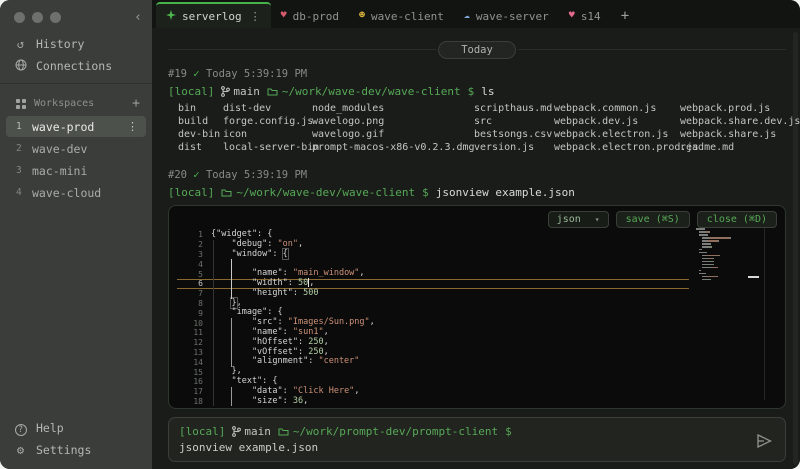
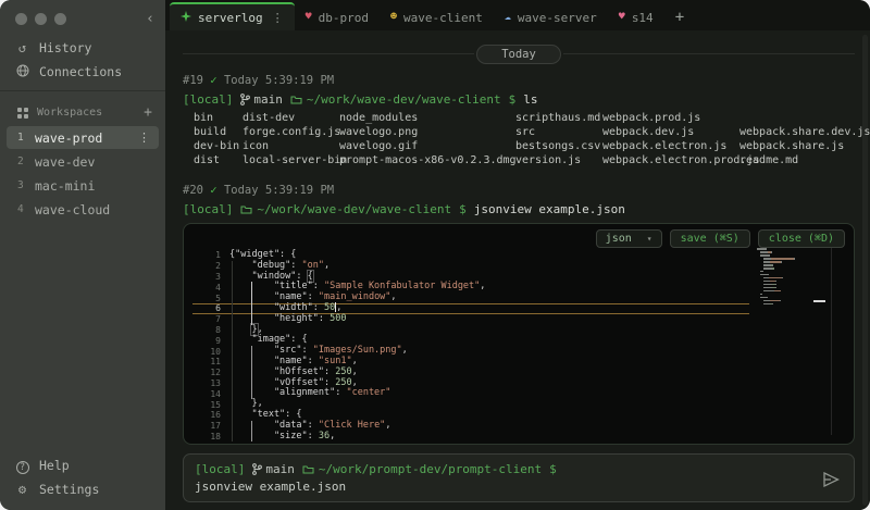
  ‹
  ↺
  History
  Connections
  Workspaces
  +
  1
  wave-prod
  ⋮
  2
  wave-dev
  3
  mac-mini
  4
  wave-cloud
  ?
  Help
  ⚙
  Settings
  serverlog
  ⋮
  ♥
  db-prod
  ☻
  wave-client
  ☁
  wave-server
  ♥
  s14
  +
  Today
  #19 ✓ Today 5:39:19 PM
  [local]
  main
  ~/work/wave-dev/wave-client
  $
  ls
  bin
  dist-dev
  node_modules
  scripthaus.md
- webpack.common.js
  webpack.prod.js
  build
  forge.config.js
  wavelogo.png
  src
  webpack.dev.js
  webpack.share.dev.js
  dev-bin
  icon
  wavelogo.gif
  bestsongs.csv
  webpack.electron.js
  webpack.share.js
  dist
  local-server-bi
  prompt-macos-x86-v0.2.3.dmg
  version.js
  webpack.electron.prod
  readme.md
  #20 ✓ Today 5:39:19 PM
  [local]
  ~/work/wave-dev/wave-client
  $
  jsonview example.json
  json
  ▾
  save (⌘S)
  close (⌘D)
  1
  {"widget": {
  2
  "debug": "on",
  3
  "window": {
  4
+ "title": "Sample Konfabulator Widget",
  5
  "name": "main_window",
  6
  "width": 50,
  7
  "height": 500
  8
  },
  9
  "image": {
  10
  "src": "Images/Sun.png",
  11
  "name": "sun1",
  12
  "hOffset": 250,
  13
  "vOffset": 250,
  14
  "alignment": "center"
  15
  },
  16
  "text": {
  17
  "data": "Click Here",
  18
  "size": 36,
  [local]
  main
  ~/work/prompt-dev/prompt-client
  $
  jsonview example.json
